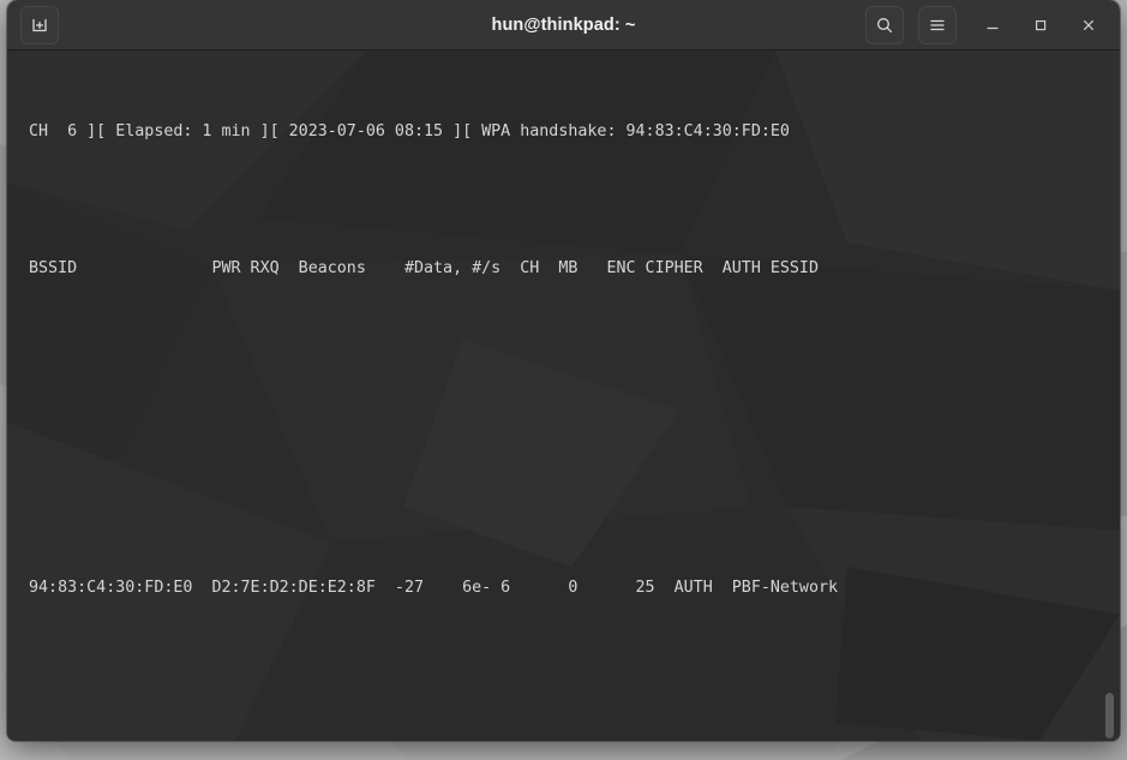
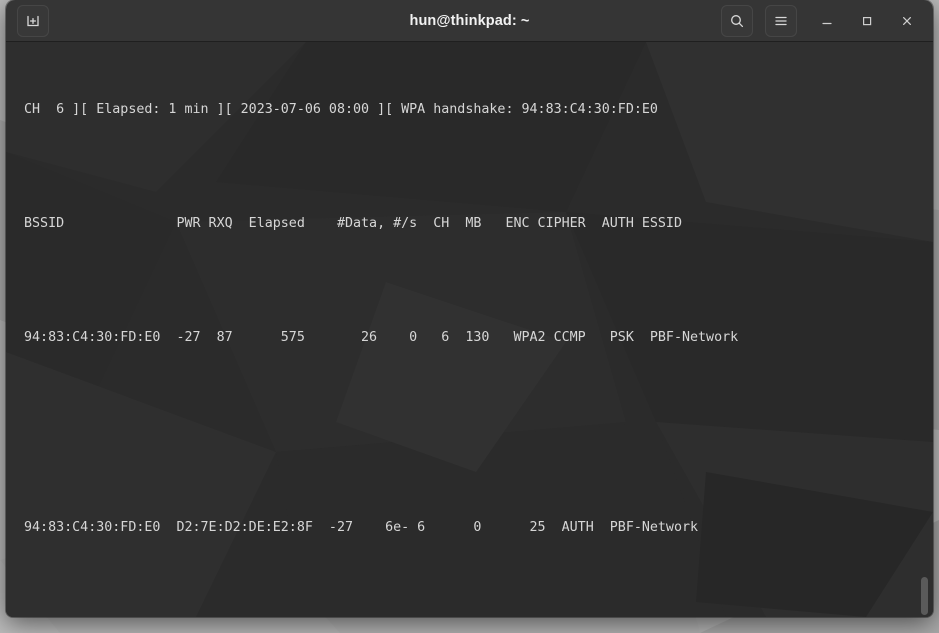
  hun@thinkpad: ~
- CH 6 ][ Elapsed: 1 min ][ 2023-07-06 08:15 ][ WPA handshake: 94:83:C4:30:FD:E0
+ CH 6 ][ Elapsed: 1 min ][ 2023-07-06 08:00 ][ WPA handshake: 94:83:C4:30:FD:E0
- BSSID PWR RXQ Beacons #Data, #/s CH MB ENC CIPHER AUTH ESSID
+ BSSID PWR RXQ Elapsed #Data, #/s CH MB ENC CIPHER AUTH ESSID
+ 94:83:C4:30:FD:E0 -27 87 575 26 0 6 130 WPA2 CCMP PSK PBF-Network
  94:83:C4:30:FD:E0 D2:7E:D2:DE:E2:8F -27 6e- 6 0 25 AUTH PBF-Network
